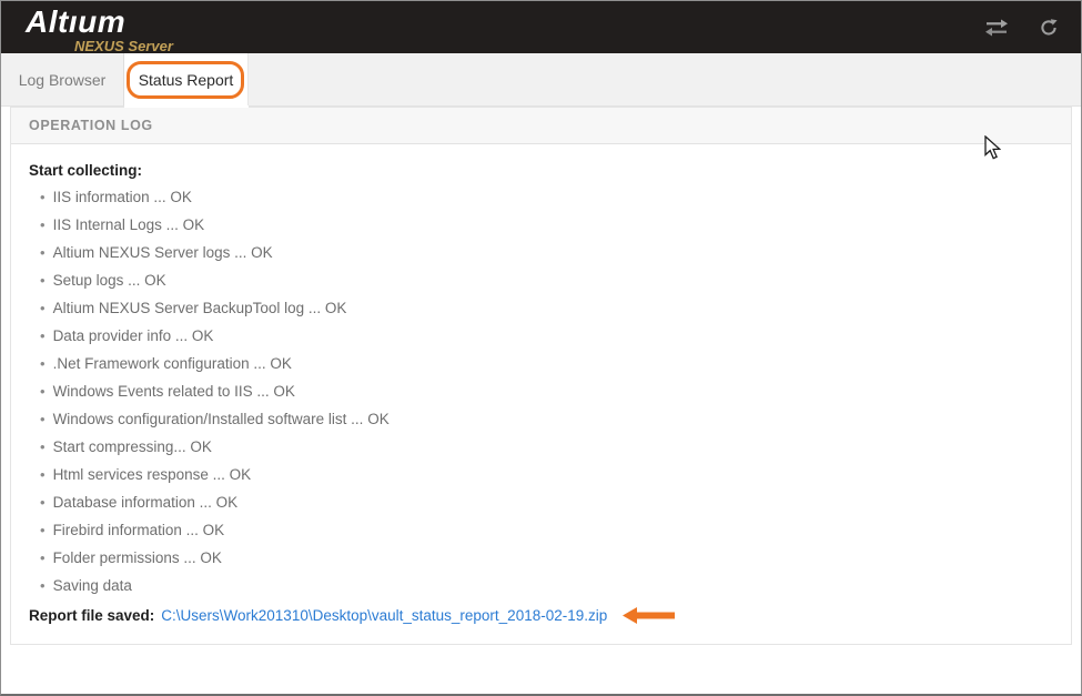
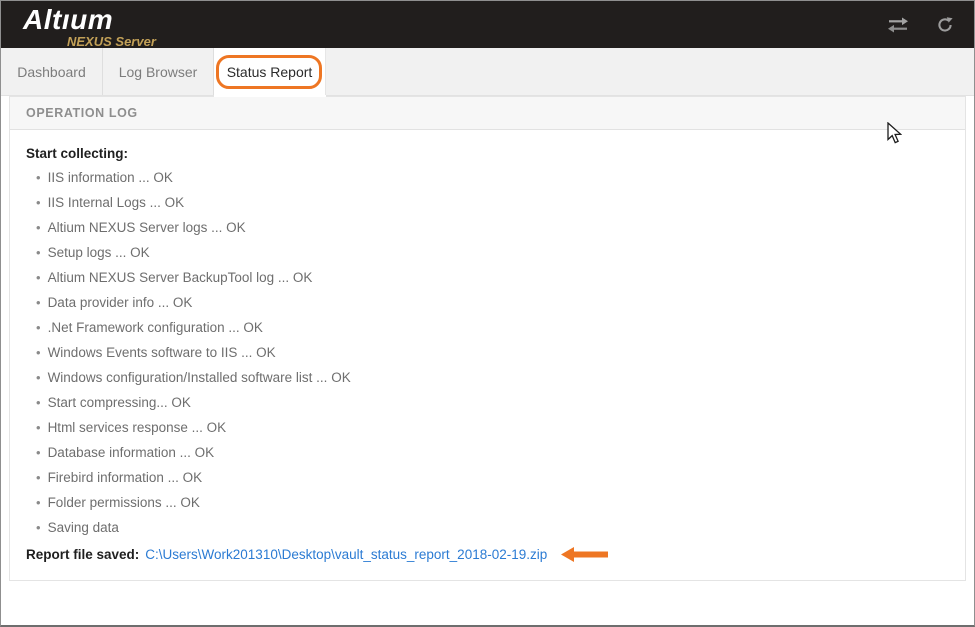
  Altıum
  NEXUS Server
+ Dashboard
  Log Browser
  Status Report
  OPERATION LOG
  Start collecting:
  •
  IIS information ... OK
  •
  IIS Internal Logs ... OK
  •
  Altium NEXUS Server logs ... OK
  •
  Setup logs ... OK
  •
  Altium NEXUS Server BackupTool log ... OK
  •
  Data provider info ... OK
  •
  .Net Framework configuration ... OK
  •
- Windows Events related to IIS ... OK
+ Windows Events software to IIS ... OK
  •
  Windows configuration/Installed software list ... OK
  •
  Start compressing... OK
  •
  Html services response ... OK
  •
  Database information ... OK
  •
  Firebird information ... OK
  •
  Folder permissions ... OK
  •
  Saving data
  Report file saved:
  C:\Users\Work201310\Desktop\vault_status_report_2018-02-19.zip
